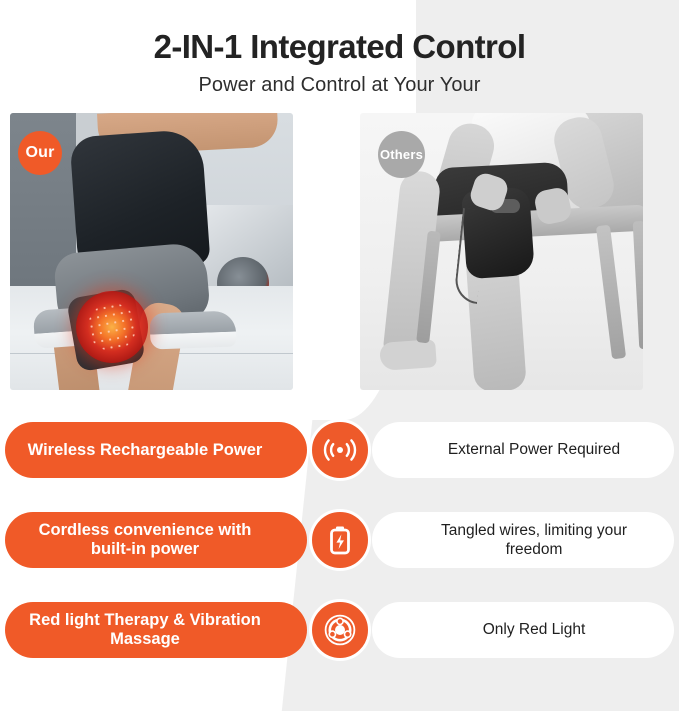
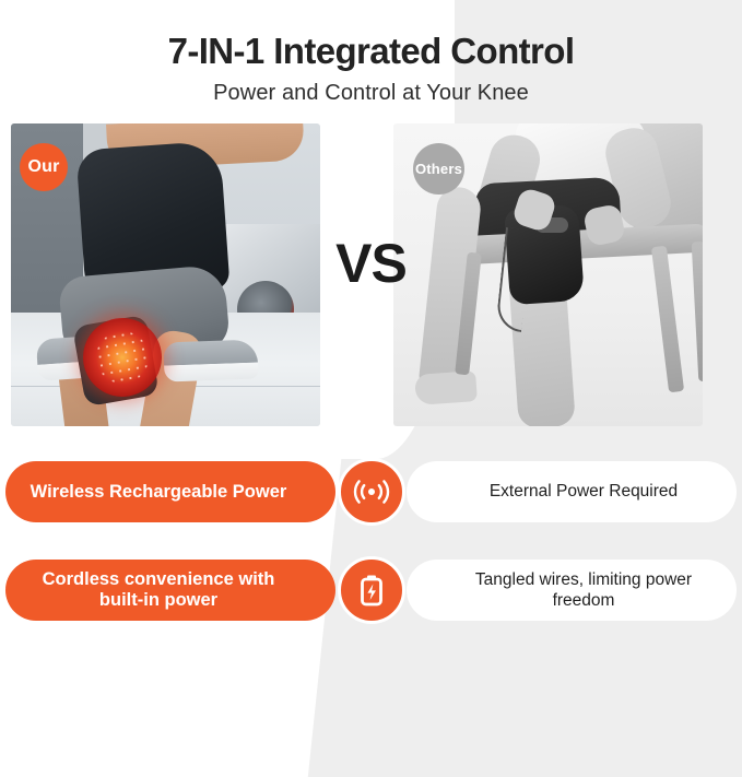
- 2-IN-1 Integrated Control
+ 7-IN-1 Integrated Control
- Power and Control at Your Your
+ Power and Control at Your Knee
  Our
  Others
+ VS
  Wireless Rechargeable Power
  External Power Required
  Cordless convenience with built-in power
- Tangled wires, limiting your freedom
+ Tangled wires, limiting power freedom
- Red light Therapy & Vibration Massage
- Only Red Light
